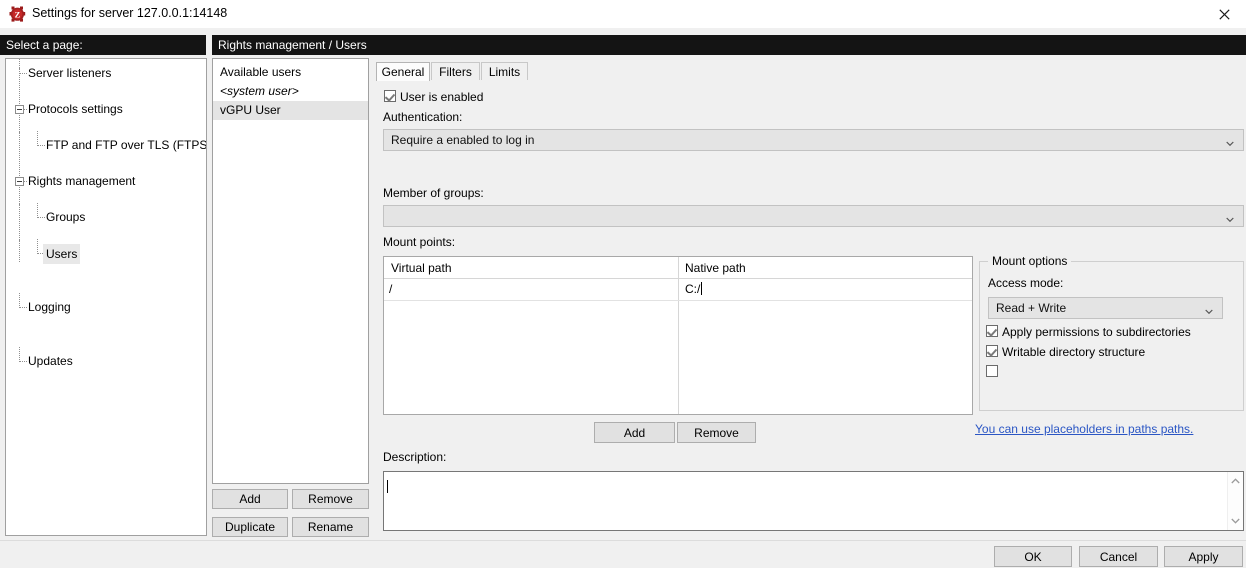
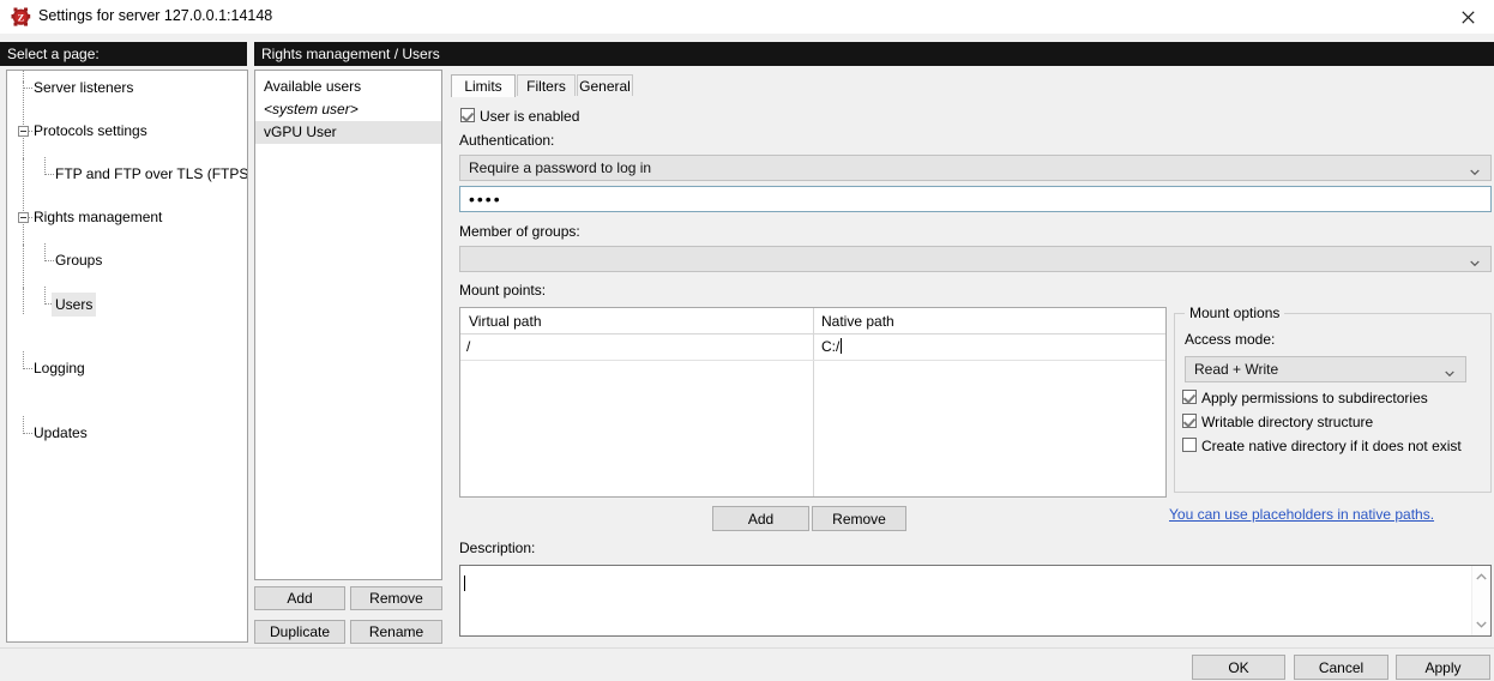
  Z
  Settings for server 127.0.0.1:14148
  Select a page:
  Rights management / Users
  Server listeners
  Protocols settings
  FTP and FTP over TLS (FTPS
  Rights management
  Groups
  Users
  Logging
  Updates
  Available users
  <system user>
  vGPU User
  Add
  Remove
  Duplicate
  Rename
- General
+ Limits
  Filters
- Limits
+ General
  User is enabled
  Authentication:
- Require a enabled to log in
+ Require a password to log in
+ ••••
  Member of groups:
  Mount points:
  Virtual path
  Native path
  /
  C:/
  Add
  Remove
  Mount options
  Access mode:
  Read + Write
  Apply permissions to subdirectories
  Writable directory structure
+ Create native directory if it does not exist
- You can use placeholders in paths paths.
+ You can use placeholders in native paths.
  Description:
  OK
  Cancel
  Apply
